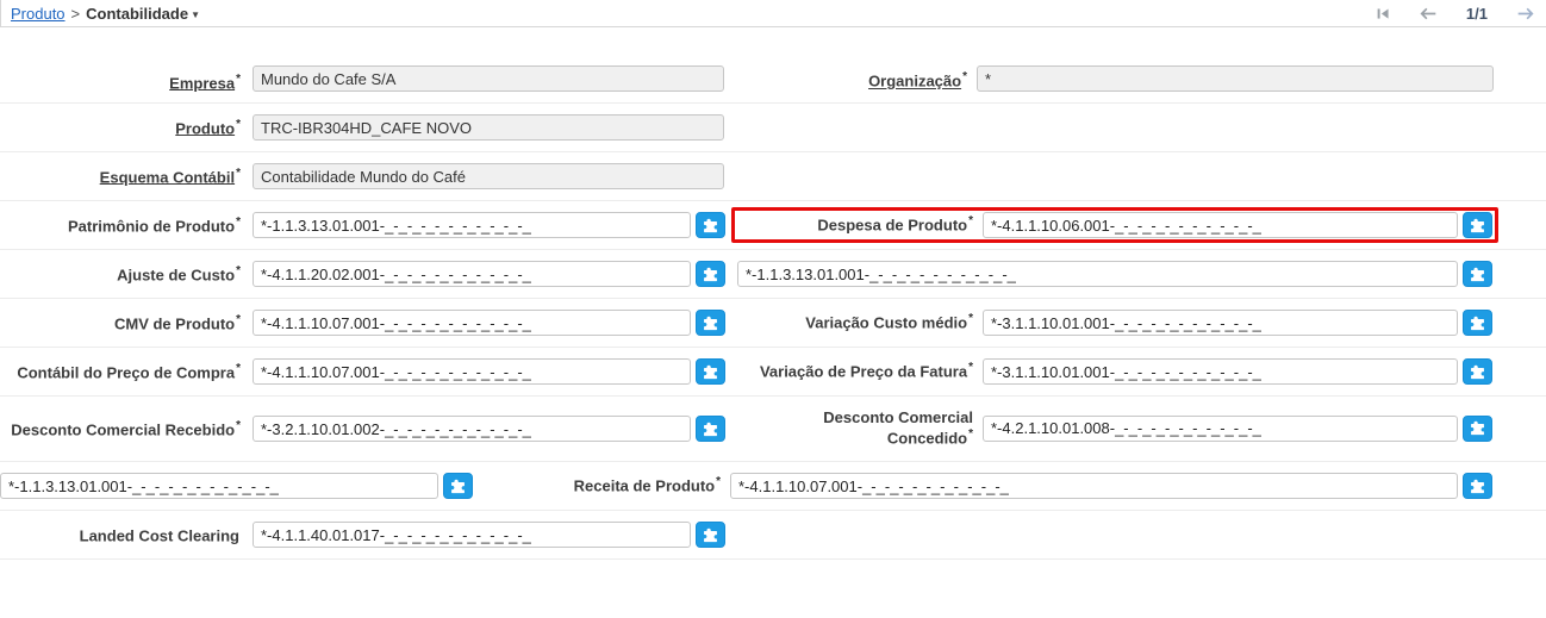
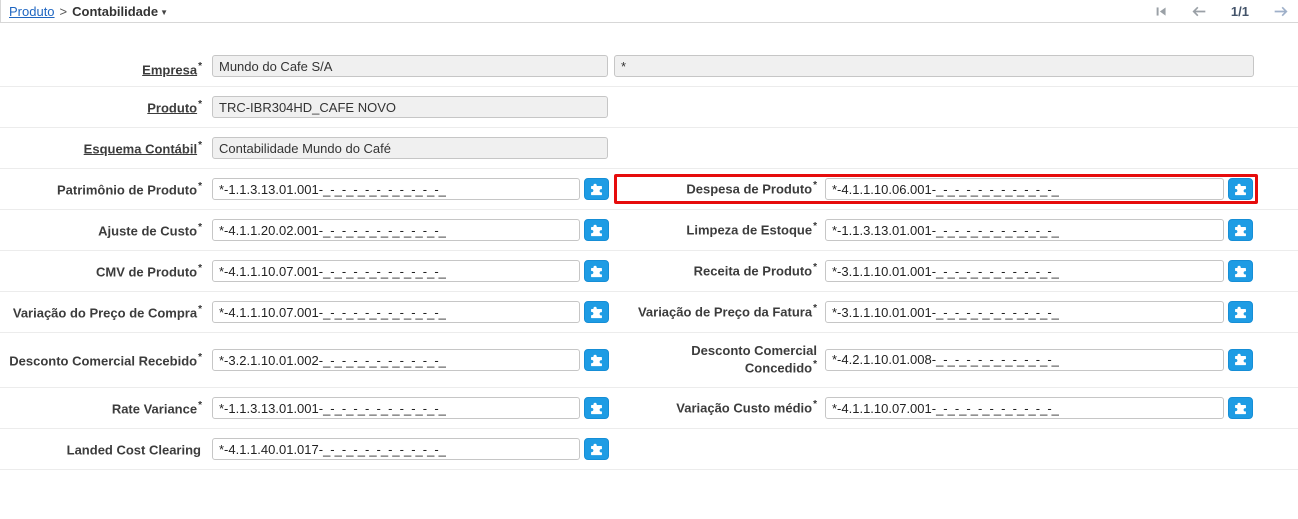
  Produto
  >
  Contabilidade
  ▼
  1/1
  Empresa*
  Mundo do Cafe S/A
- Organização*
  *
  Produto*
  TRC-IBR304HD_CAFE NOVO
  Esquema Contábil*
  Contabilidade Mundo do Café
  Patrimônio de Produto*
  *-1.1.3.13.01.001-_-_-_-_-_-_-_-_-_-_-_
  Despesa de Produto*
  *-4.1.1.10.06.001-_-_-_-_-_-_-_-_-_-_-_
  Ajuste de Custo*
  *-4.1.1.20.02.001-_-_-_-_-_-_-_-_-_-_-_
+ Limpeza de Estoque*
  *-1.1.3.13.01.001-_-_-_-_-_-_-_-_-_-_-_
  CMV de Produto*
  *-4.1.1.10.07.001-_-_-_-_-_-_-_-_-_-_-_
- Variação Custo médio*
+ Receita de Produto*
  *-3.1.1.10.01.001-_-_-_-_-_-_-_-_-_-_-_
- Contábil do Preço de Compra*
+ Variação do Preço de Compra*
  *-4.1.1.10.07.001-_-_-_-_-_-_-_-_-_-_-_
  Variação de Preço da Fatura*
  *-3.1.1.10.01.001-_-_-_-_-_-_-_-_-_-_-_
  Desconto Comercial Recebido*
  *-3.2.1.10.01.002-_-_-_-_-_-_-_-_-_-_-_
  Desconto Comercial Concedido*
  *-4.2.1.10.01.008-_-_-_-_-_-_-_-_-_-_-_
+ Rate Variance*
  *-1.1.3.13.01.001-_-_-_-_-_-_-_-_-_-_-_
- Receita de Produto*
+ Variação Custo médio*
  *-4.1.1.10.07.001-_-_-_-_-_-_-_-_-_-_-_
  Landed Cost Clearing
  *-4.1.1.40.01.017-_-_-_-_-_-_-_-_-_-_-_
